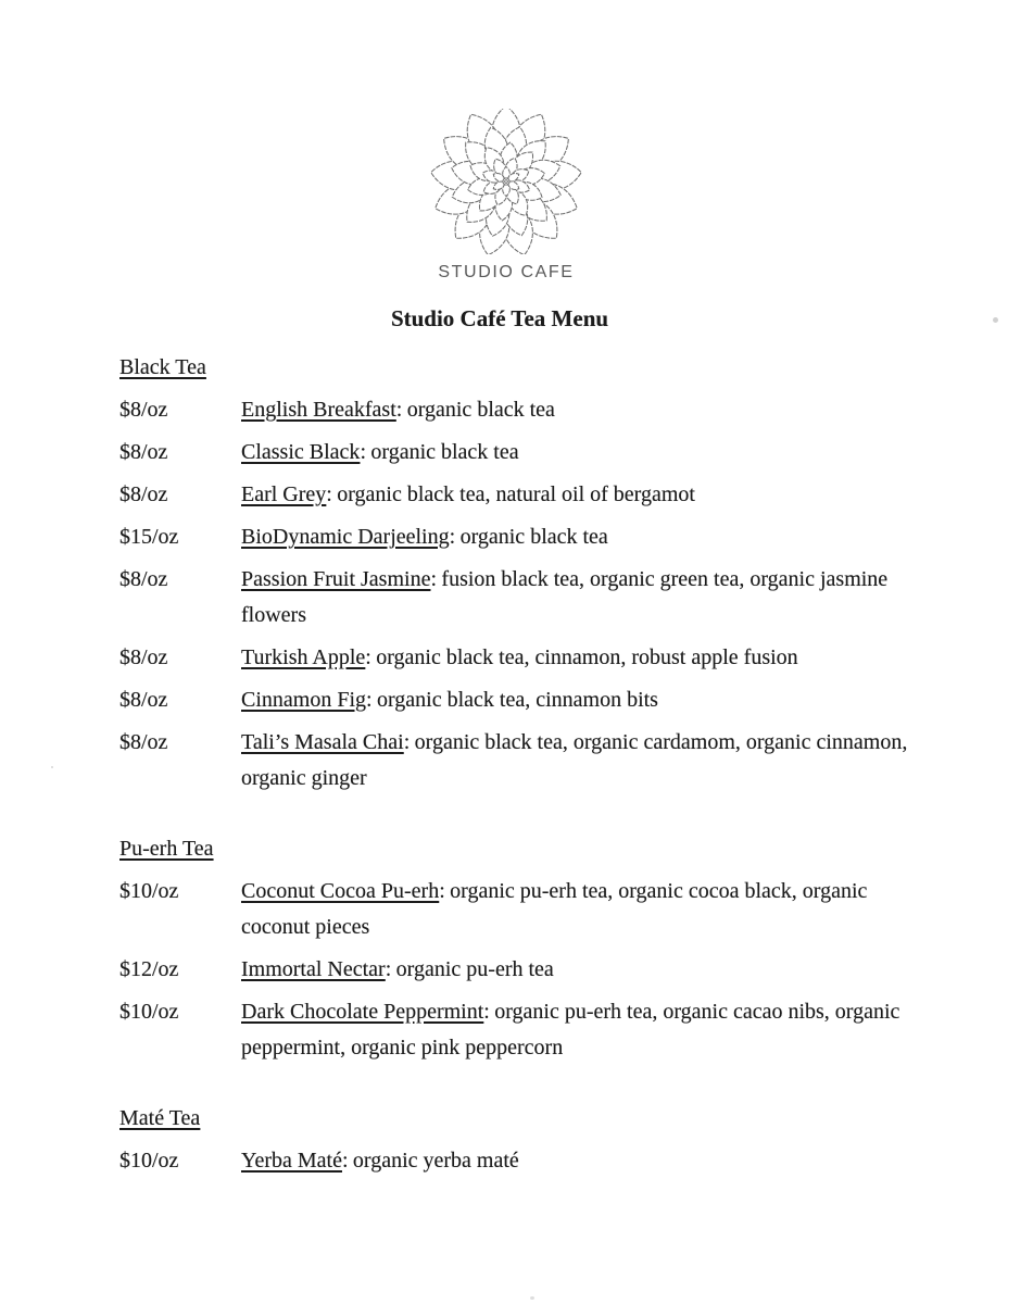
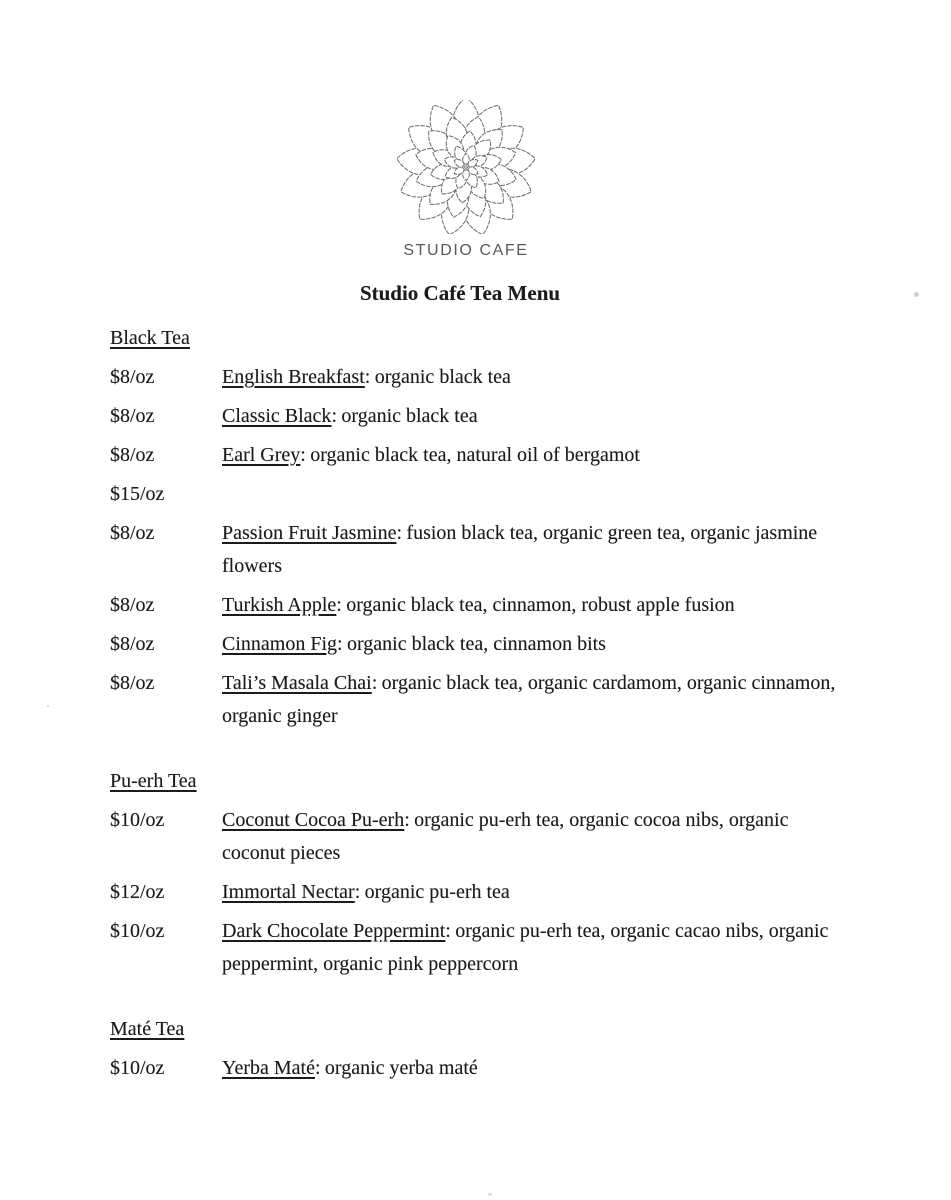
  STUDIO CAFE
  Studio Café Tea Menu
  Black Tea
  $8/oz
  English Breakfast: organic black tea
  $8/oz
  Classic Black: organic black tea
  $8/oz
  Earl Grey: organic black tea, natural oil of bergamot
  $15/oz
- BioDynamic Darjeeling: organic black tea
  $8/oz
  Passion Fruit Jasmine: fusion black tea, organic green tea, organic jasmine flowers
  $8/oz
  Turkish Apple: organic black tea, cinnamon, robust apple fusion
  $8/oz
  Cinnamon Fig: organic black tea, cinnamon bits
  $8/oz
  Tali’s Masala Chai: organic black tea, organic cardamom, organic cinnamon, organic ginger
  Pu-erh Tea
  $10/oz
- Coconut Cocoa Pu-erh: organic pu-erh tea, organic cocoa black, organic coconut pieces
+ Coconut Cocoa Pu-erh: organic pu-erh tea, organic cocoa nibs, organic coconut pieces
  $12/oz
  Immortal Nectar: organic pu-erh tea
  $10/oz
  Dark Chocolate Peppermint: organic pu-erh tea, organic cacao nibs, organic peppermint, organic pink peppercorn
  Maté Tea
  $10/oz
  Yerba Maté: organic yerba maté
